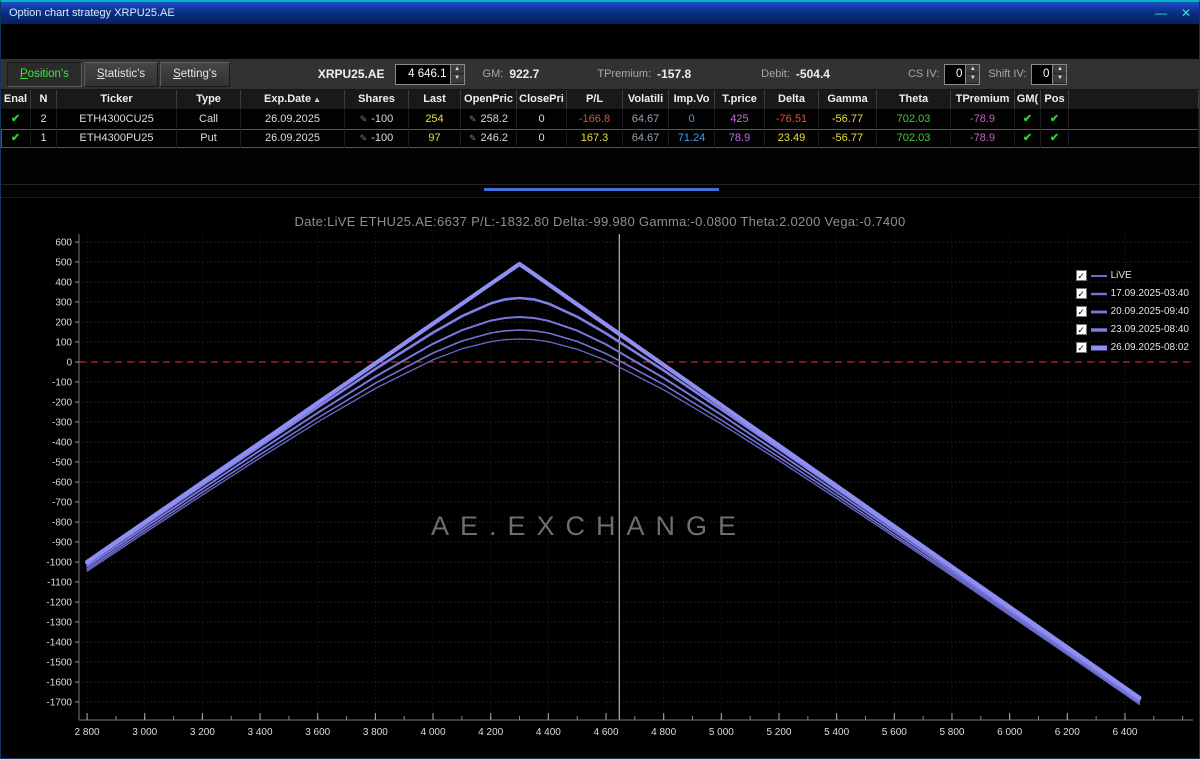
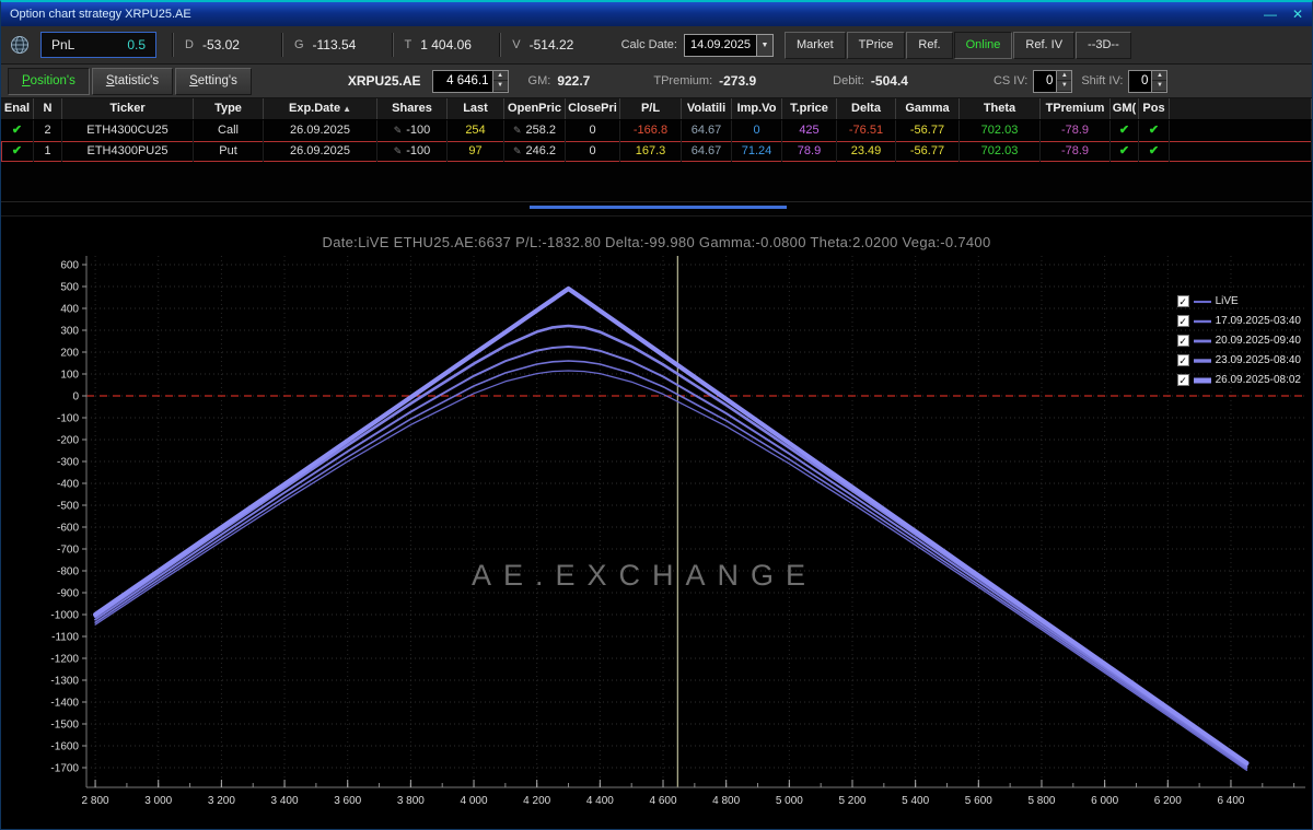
  Option chart strategy XRPU25.AE
  —
  ✕
+ PnL
+ 0.5
+ D
+ -53.02
+ G
+ -113.54
+ T
+ 1 404.06
+ V
+ -514.22
+ Calc Date:
+ 14.09.2025
+ Market
+ TPrice
+ Ref.
+ Online
+ Ref. IV
+ --3D--
  P
  osition's
  S
  tatistic's
  S
  etting's
  XRPU25.AE
  4 646.1
  GM:
  922.7
  TPremium:
- -157.8
+ -273.9
  Debit:
  -504.4
  CS IV:
  0
  Shift IV:
  0
  Enal
  N
  Ticker
  Type
  Exp.Date ▲
  Shares
  Last
  OpenPric
  ClosePri
  P/L
  Volatili
  Imp.Vo
  T.price
  Delta
  Gamma
  Theta
  TPremium
  GM(
  Pos
  ✔
  2
  ETH4300CU25
  Call
  26.09.2025
  ✎
  -100
  254
  ✎
  258.2
  0
  -166.8
  64.67
  0
  425
  -76.51
  -56.77
  702.03
  -78.9
  ✔
  ✔
  ✔
  1
  ETH4300PU25
  Put
  26.09.2025
  ✎
  -100
  97
  ✎
  246.2
  0
  167.3
  64.67
  71.24
  78.9
  23.49
  -56.77
  702.03
  -78.9
  ✔
  ✔
  600
  500
  400
  300
  200
  100
  0
  -100
  -200
  -300
  -400
  -500
  -600
  -700
  -800
  -900
  -1000
  -1100
  -1200
  -1300
  -1400
  -1500
  -1600
  -1700
  2 800
  3 000
  3 200
  3 400
  3 600
  3 800
  4 000
  4 200
  4 400
  4 600
  4 800
  5 000
  5 200
  5 400
  5 600
  5 800
  6 000
  6 200
  6 400
  Date:LiVE ETHU25.AE:6637 P/L:-1832.80 Delta:-99.980 Gamma:-0.0800 Theta:2.0200 Vega:-0.7400
  AE.EXCHANGE
  ✓
  LiVE
  ✓
  17.09.2025-03:40
  ✓
  20.09.2025-09:40
  ✓
  23.09.2025-08:40
  ✓
  26.09.2025-08:02
